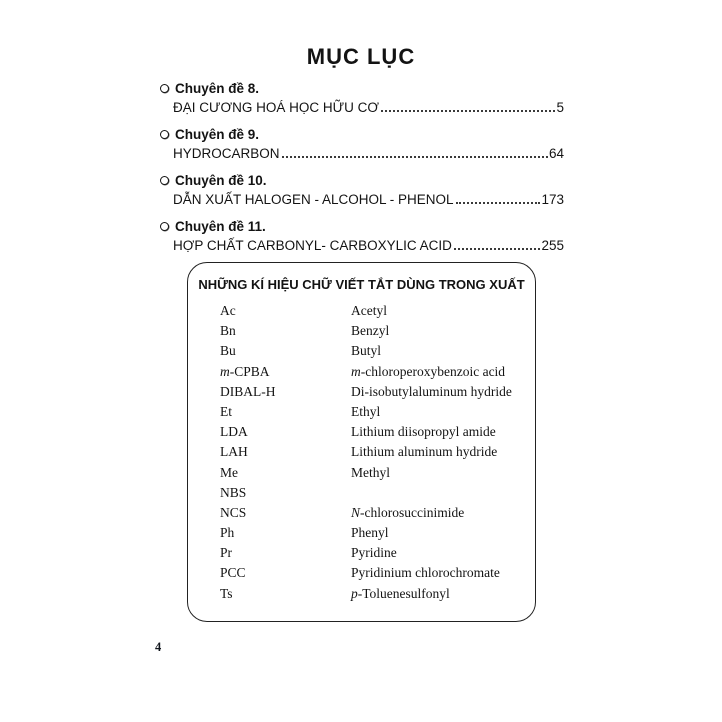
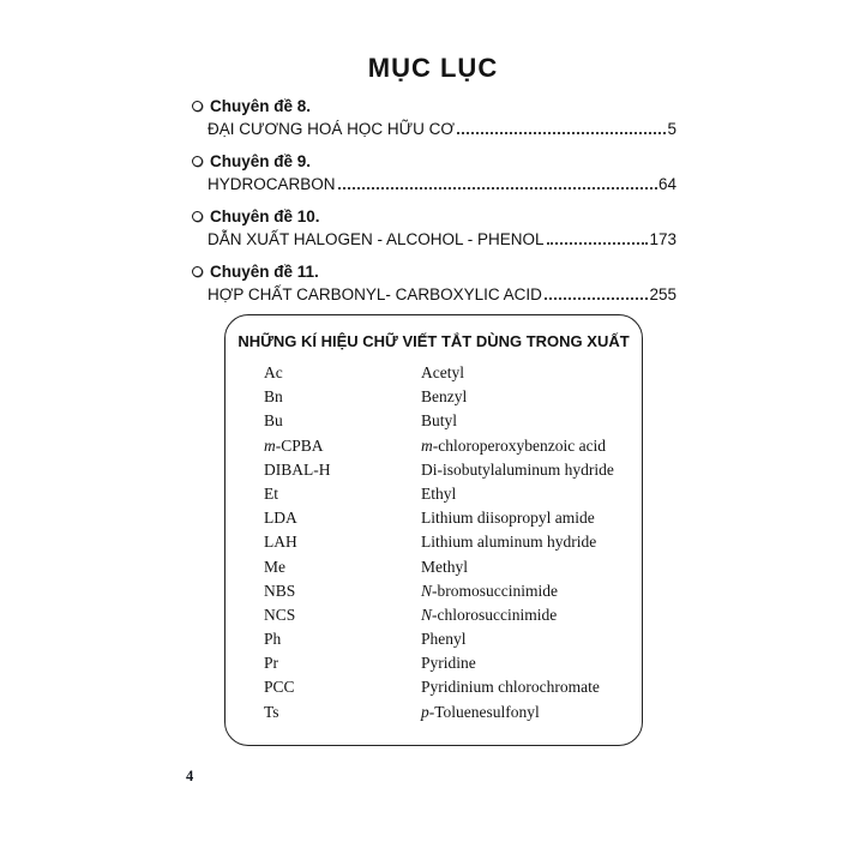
  MỤC LỤC
  Chuyên đề 8.
  ĐẠI CƯƠNG HOÁ HỌC HỮU CƠ
  5
  Chuyên đề 9.
  HYDROCARBON
  64
  Chuyên đề 10.
  DẪN XUẤT HALOGEN - ALCOHOL - PHENOL
  173
  Chuyên đề 11.
  HỢP CHẤT CARBONYL- CARBOXYLIC ACID
  255
  NHỮNG KÍ HIỆU CHỮ VIẾT TẮT DÙNG TRONG XUẤT
  Ac
  Acetyl
  Bn
  Benzyl
  Bu
  Butyl
  m-CPBA
  m-chloroperoxybenzoic acid
  DIBAL-H
  Di-isobutylaluminum hydride
  Et
  Ethyl
  LDA
  Lithium diisopropyl amide
  LAH
  Lithium aluminum hydride
  Me
  Methyl
  NBS
+ N-bromosuccinimide
  NCS
  N-chlorosuccinimide
  Ph
  Phenyl
  Pr
  Pyridine
  PCC
  Pyridinium chlorochromate
  Ts
  p-Toluenesulfonyl
  4
